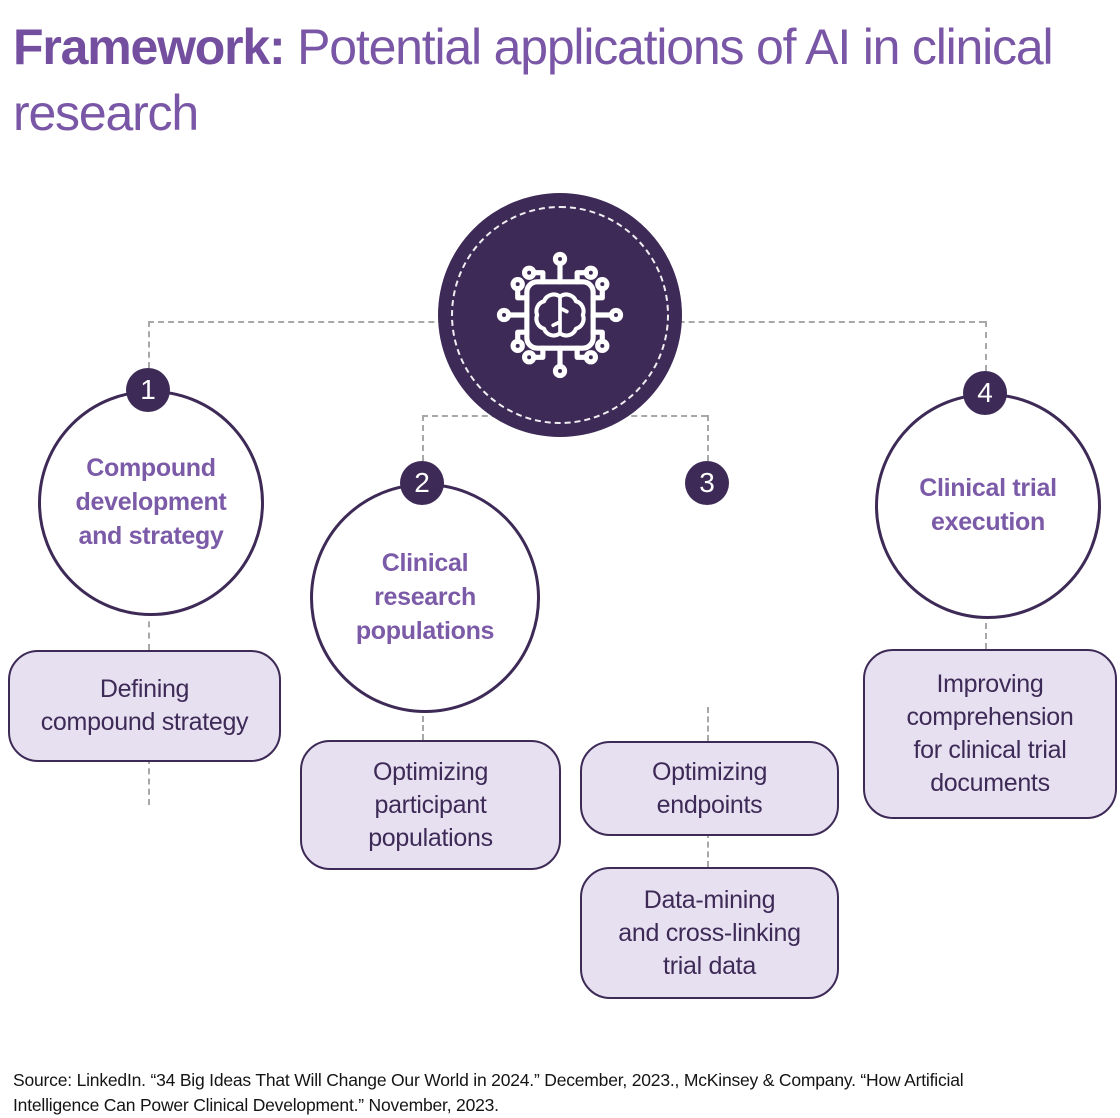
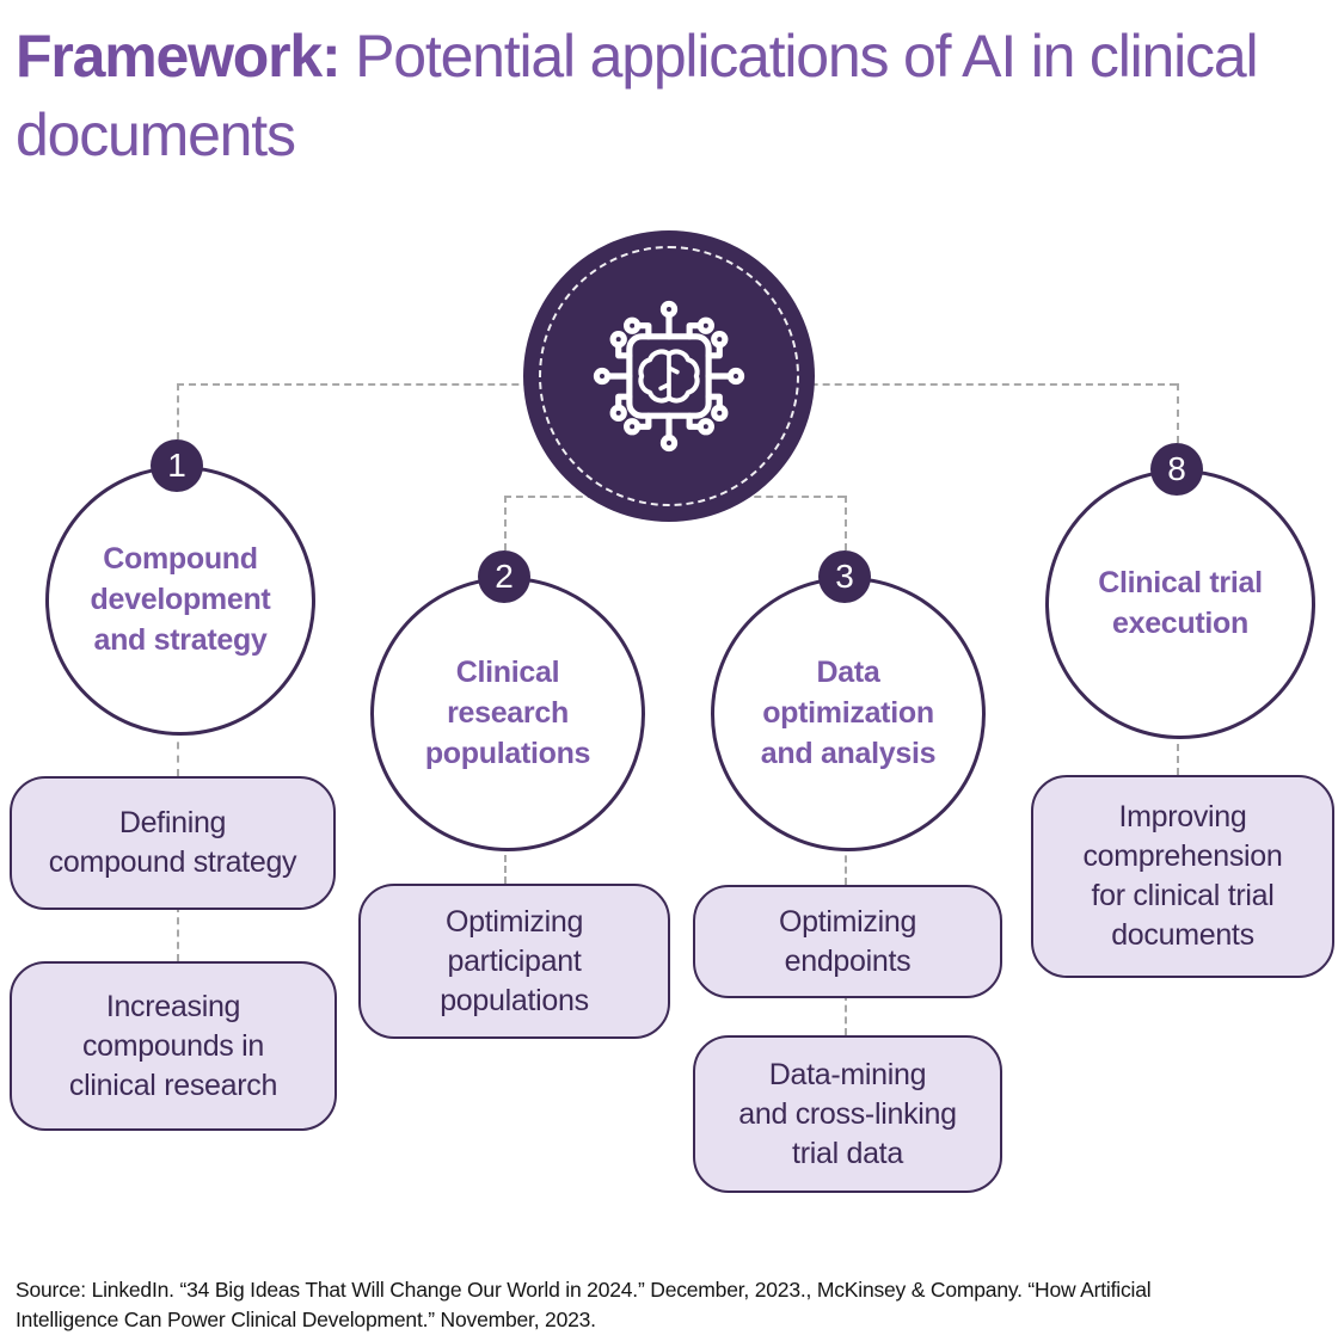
- Framework: Potential applications of AI in clinical research
+ Framework: Potential applications of AI in clinical documents
  Compound
  development
  and strategy
  Clinical
  research
  populations
+ Data
+ optimization
+ and analysis
  Clinical trial
  execution
  1
  2
  3
- 4
+ 8
  Defining
  compound strategy
+ Increasing
+ compounds in
+ clinical research
  Optimizing
  participant
  populations
  Optimizing
  endpoints
  Data-mining
  and cross-linking
  trial data
  Improving
  comprehension
  for clinical trial
  documents
  Source: LinkedIn. “34 Big Ideas That Will Change Our World in 2024.” December, 2023., McKinsey & Company. “How Artificial
  Intelligence Can Power Clinical Development.” November, 2023.
